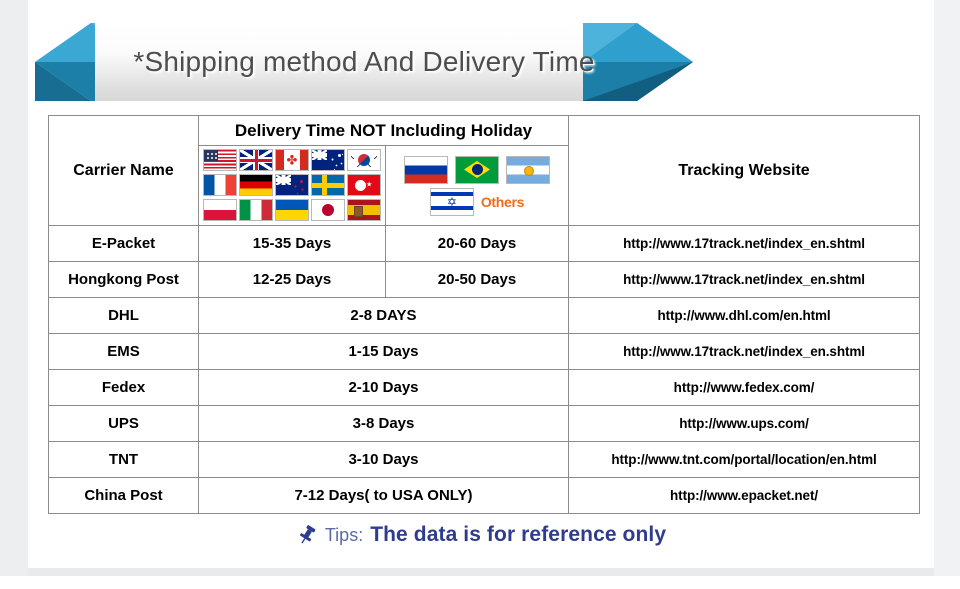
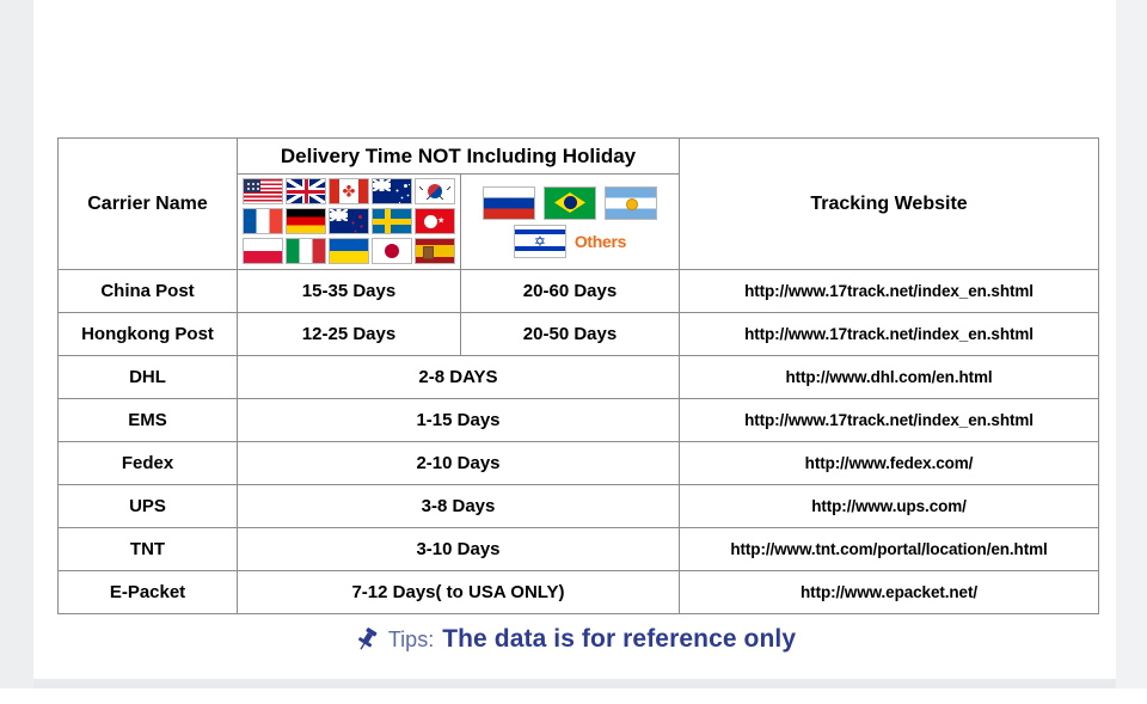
- *Shipping method And Delivery Time
  Carrier Name	Delivery Time NOT Including Holiday	Tracking Website
  	Others
- E-Packet	15-35 Days	20-60 Days	http://www.17track.net/index_en.shtml
+ China Post	15-35 Days	20-60 Days	http://www.17track.net/index_en.shtml
  Hongkong Post	12-25 Days	20-50 Days	http://www.17track.net/index_en.shtml
  DHL	2-8 DAYS	http://www.dhl.com/en.html
  EMS	1-15 Days	http://www.17track.net/index_en.shtml
  Fedex	2-10 Days	http://www.fedex.com/
  UPS	3-8 Days	http://www.ups.com/
  TNT	3-10 Days	http://www.tnt.com/portal/location/en.html
- China Post	7-12 Days( to USA ONLY)	http://www.epacket.net/
+ E-Packet	7-12 Days( to USA ONLY)	http://www.epacket.net/
  Tips:
  The data is for reference only
